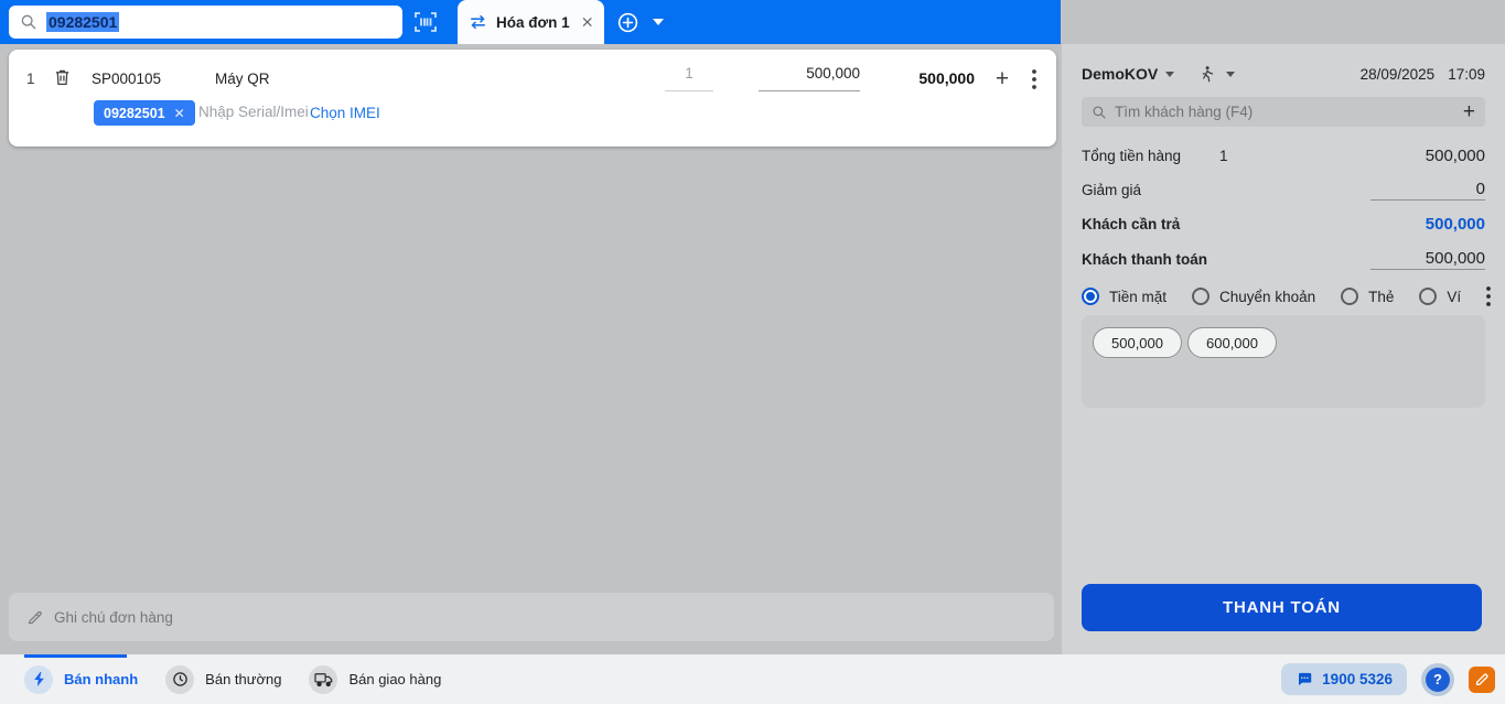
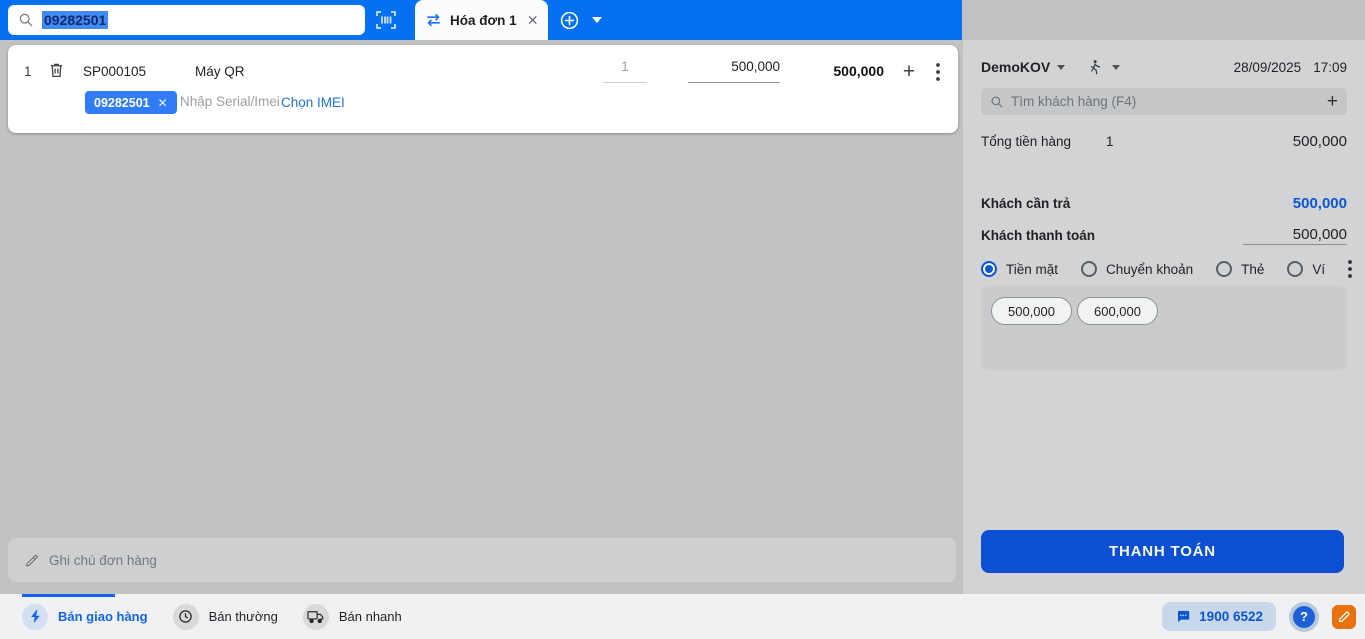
  09282501
  Hóa đơn 1
  1
  SP000105
  Máy QR
  1
  500,000
  500,000
  +
  09282501
  ✕
  Nhập Serial/Imei
  Chọn IMEI
  Ghi chú đơn hàng
  DemoKOV
  28/09/2025
  17:09
  Tìm khách hàng (F4)
  +
  Tổng tiền hàng
  1
  500,000
- Giảm giá
- 0
  Khách cần trả
  500,000
  Khách thanh toán
  500,000
  Tiền mặt
  Chuyển khoản
  Thẻ
  Ví
  500,000
  600,000
  THANH TOÁN
- Bán nhanh
+ Bán giao hàng
  Bán thường
- Bán giao hàng
+ Bán nhanh
- 1900 5326
+ 1900 6522
  ?
